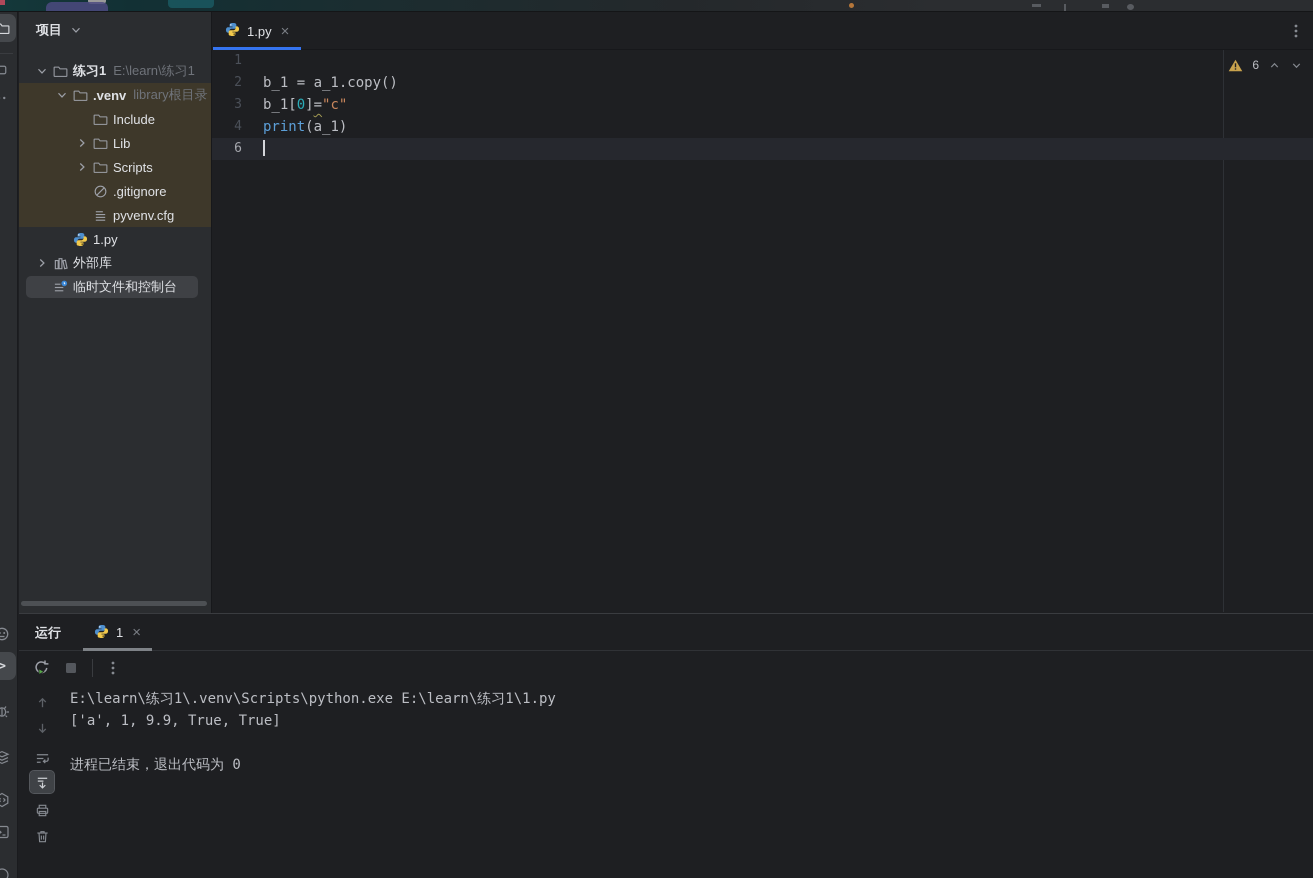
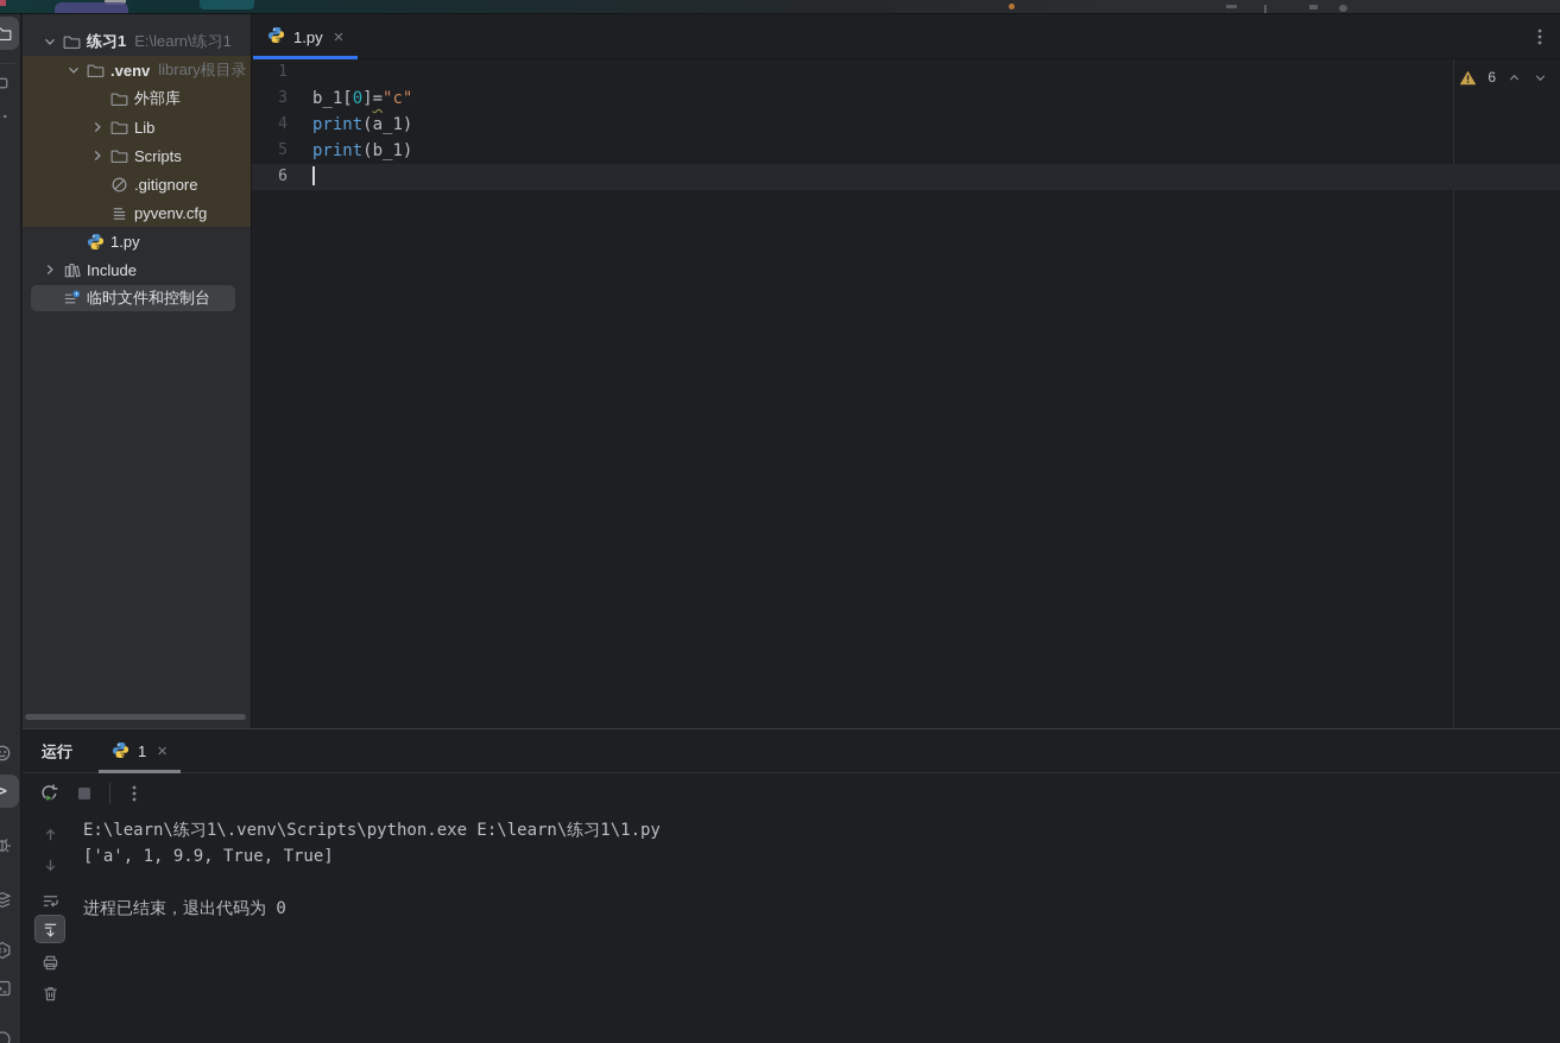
  >
- 项目
  练习1
  E:\learn\练习1
  .venv
  library根目录
- Include
+ 外部库
  Lib
  Scripts
  .gitignore
  pyvenv.cfg
  1.py
- 外部库
+ Include
  临时文件和控制台
  1.py
  ×
  1
- 2
- b_1 = a_1.copy()
  3
  b_1[0]="c"
  4
  print(a_1)
+ 5
+ print(b_1)
  6
  6
  运行
  1
  ×
  E:\learn\练习1\.venv\Scripts\python.exe E:\learn\练习1\1.py
  ['a', 1, 9.9, True, True]
  进程已结束，退出代码为 0
